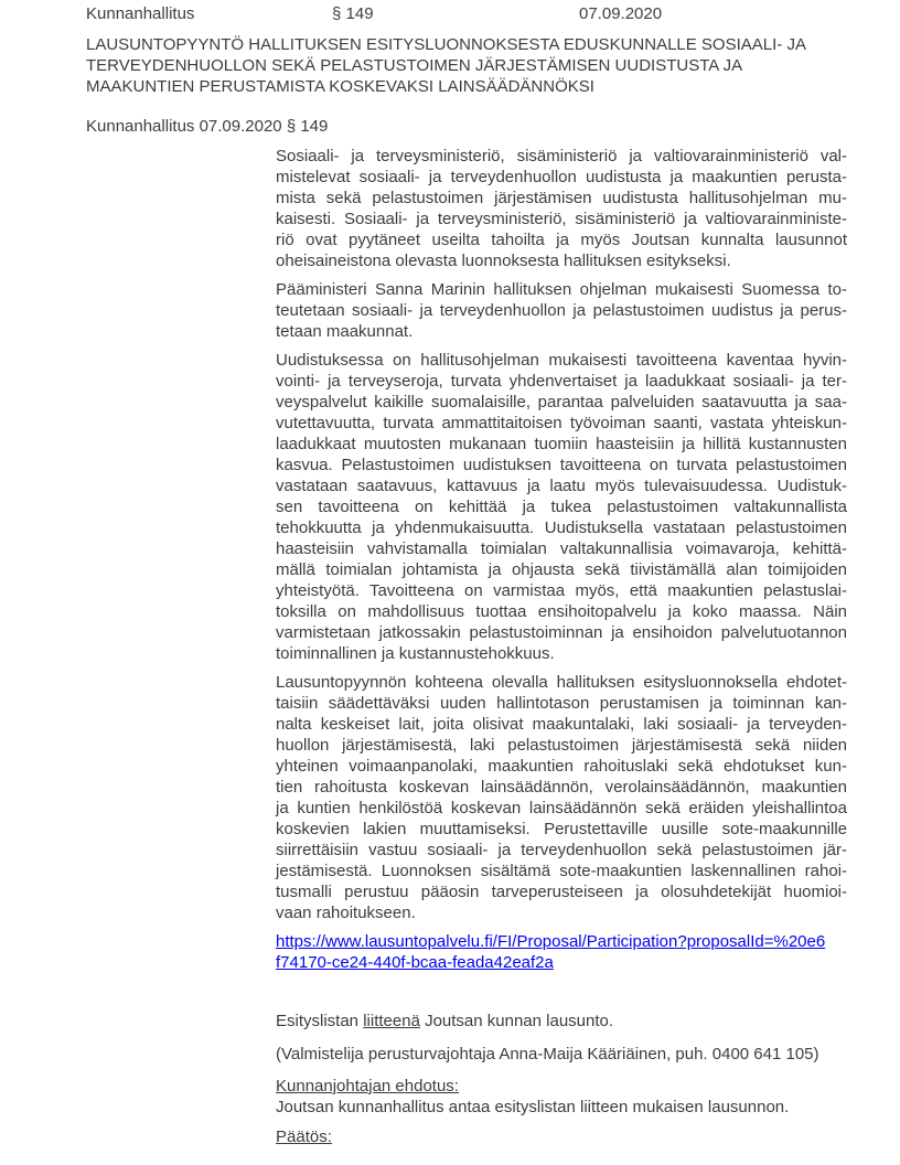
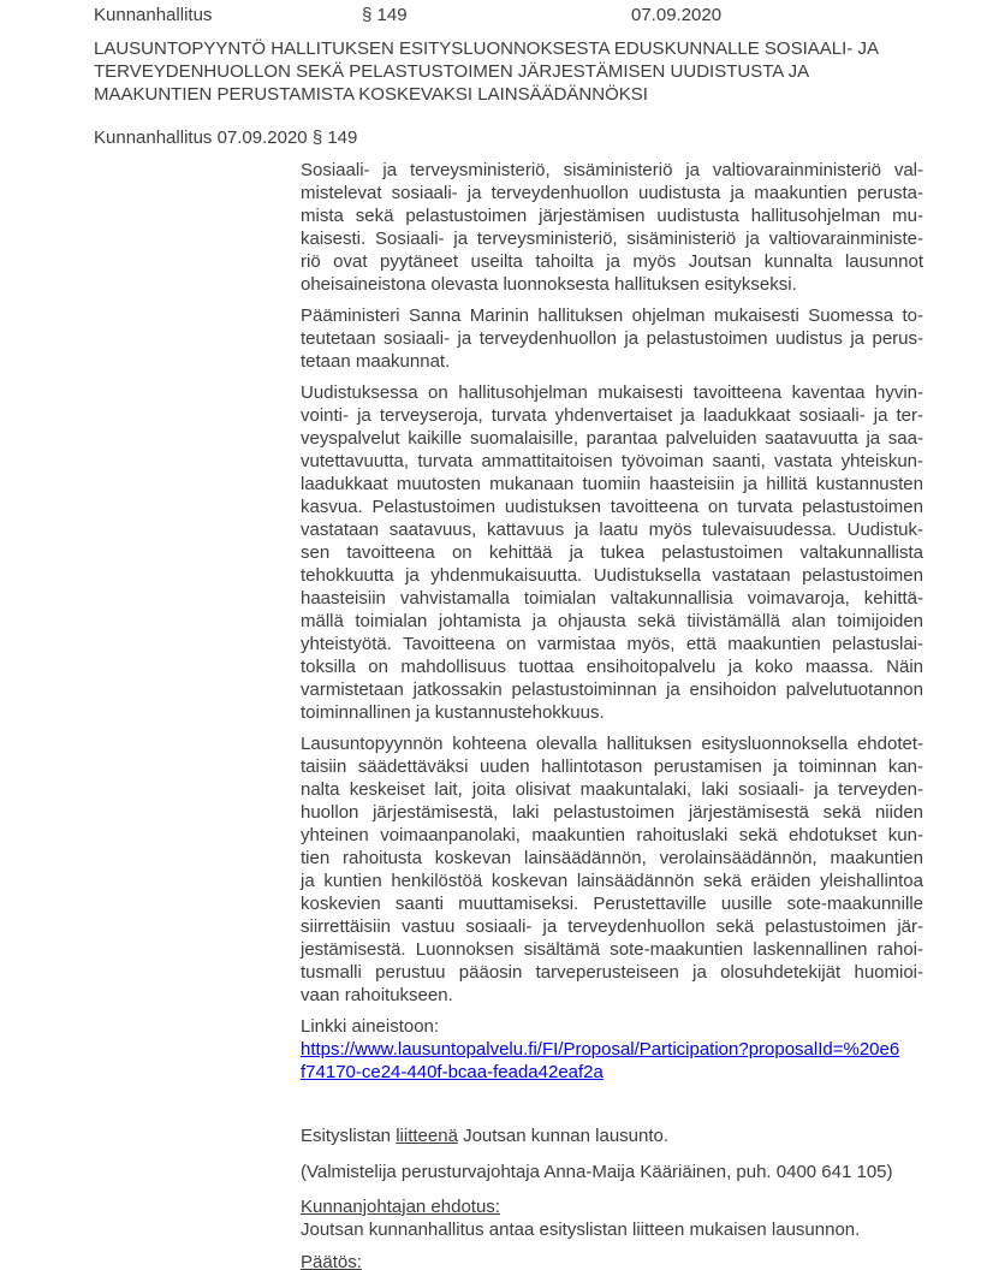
  Kunnanhallitus
  § 149
  07.09.2020
  LAUSUNTOPYYNTÖ HALLITUKSEN ESITYSLUONNOKSESTA EDUSKUNNALLE SOSIAALI- JA
  TERVEYDENHUOLLON SEKÄ PELASTUSTOIMEN JÄRJESTÄMISEN UUDISTUSTA JA
  MAAKUNTIEN PERUSTAMISTA KOSKEVAKSI LAINSÄÄDÄNNÖKSI
  Kunnanhallitus 07.09.2020 § 149
  Sosiaali- ja terveysministeriö, sisäministeriö ja valtiovarainministeriö val-
  mistelevat sosiaali- ja terveydenhuollon uudistusta ja maakuntien perusta-
  mista sekä pelastustoimen järjestämisen uudistusta hallitusohjelman mu-
  kaisesti. Sosiaali- ja terveysministeriö, sisäministeriö ja valtiovarainministe-
  riö ovat pyytäneet useilta tahoilta ja myös Joutsan kunnalta lausunnot
  oheisaineistona olevasta luonnoksesta hallituksen esitykseksi.
  Pääministeri Sanna Marinin hallituksen ohjelman mukaisesti Suomessa to-
  teutetaan sosiaali- ja terveydenhuollon ja pelastustoimen uudistus ja perus-
  tetaan maakunnat.
  Uudistuksessa on hallitusohjelman mukaisesti tavoitteena kaventaa hyvin-
  vointi- ja terveyseroja, turvata yhdenvertaiset ja laadukkaat sosiaali- ja ter-
  veyspalvelut kaikille suomalaisille, parantaa palveluiden saatavuutta ja saa-
  vutettavuutta, turvata ammattitaitoisen työvoiman saanti, vastata yhteiskun-
  laadukkaat muutosten mukanaan tuomiin haasteisiin ja hillitä kustannusten
  kasvua. Pelastustoimen uudistuksen tavoitteena on turvata pelastustoimen
  vastataan saatavuus, kattavuus ja laatu myös tulevaisuudessa. Uudistuk-
  sen tavoitteena on kehittää ja tukea pelastustoimen valtakunnallista
  tehokkuutta ja yhdenmukaisuutta. Uudistuksella vastataan pelastustoimen
  haasteisiin vahvistamalla toimialan valtakunnallisia voimavaroja, kehittä-
  mällä toimialan johtamista ja ohjausta sekä tiivistämällä alan toimijoiden
  yhteistyötä. Tavoitteena on varmistaa myös, että maakuntien pelastuslai-
  toksilla on mahdollisuus tuottaa ensihoitopalvelu ja koko maassa. Näin
  varmistetaan jatkossakin pelastustoiminnan ja ensihoidon palvelutuotannon
  toiminnallinen ja kustannustehokkuus.
  Lausuntopyynnön kohteena olevalla hallituksen esitysluonnoksella ehdotet-
  taisiin säädettäväksi uuden hallintotason perustamisen ja toiminnan kan-
  nalta keskeiset lait, joita olisivat maakuntalaki, laki sosiaali- ja terveyden-
  huollon järjestämisestä, laki pelastustoimen järjestämisestä sekä niiden
  yhteinen voimaanpanolaki, maakuntien rahoituslaki sekä ehdotukset kun-
  tien rahoitusta koskevan lainsäädännön, verolainsäädännön, maakuntien
  ja kuntien henkilöstöä koskevan lainsäädännön sekä eräiden yleishallintoa
- koskevien lakien muuttamiseksi. Perustettaville uusille sote-maakunnille
+ koskevien saanti muuttamiseksi. Perustettaville uusille sote-maakunnille
  siirrettäisiin vastuu sosiaali- ja terveydenhuollon sekä pelastustoimen jär-
  jestämisestä. Luonnoksen sisältämä sote-maakuntien laskennallinen rahoi-
  tusmalli perustuu pääosin tarveperusteiseen ja olosuhdetekijät huomioi-
  vaan rahoitukseen.
+ Linkki aineistoon:
  https://www.lausuntopalvelu.fi/FI/Proposal/Participation?proposalId=%20e6
  f74170-ce24-440f-bcaa-feada42eaf2a
  Esityslistan liitteenä Joutsan kunnan lausunto.
  (Valmistelija perusturvajohtaja Anna-Maija Kääriäinen, puh. 0400 641 105)
  Kunnanjohtajan ehdotus:
  Joutsan kunnanhallitus antaa esityslistan liitteen mukaisen lausunnon.
  Päätös:
